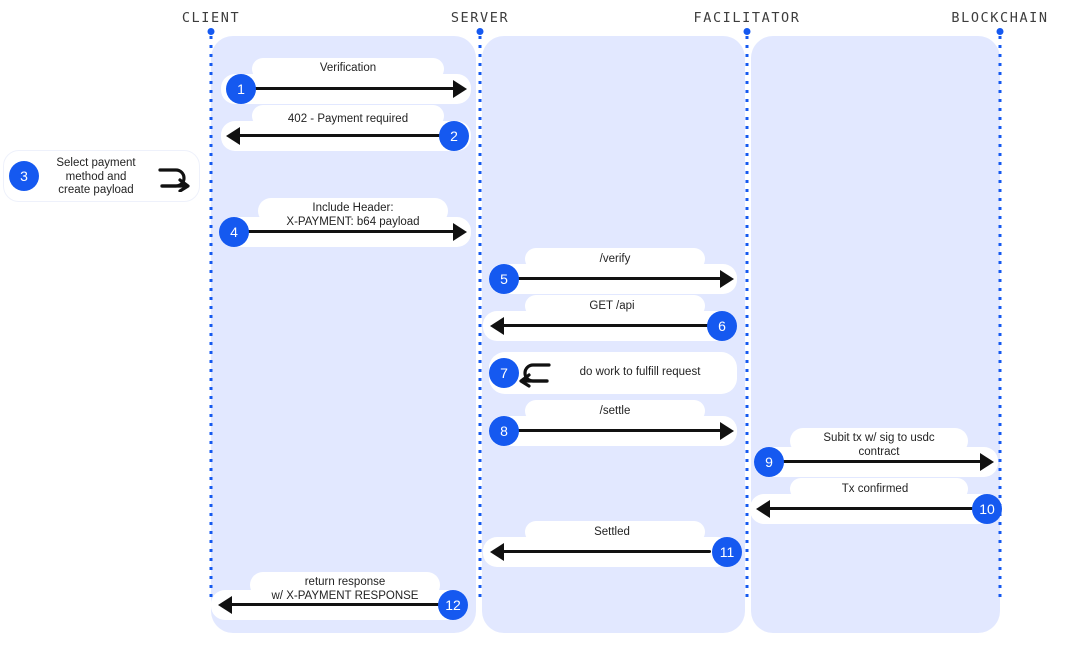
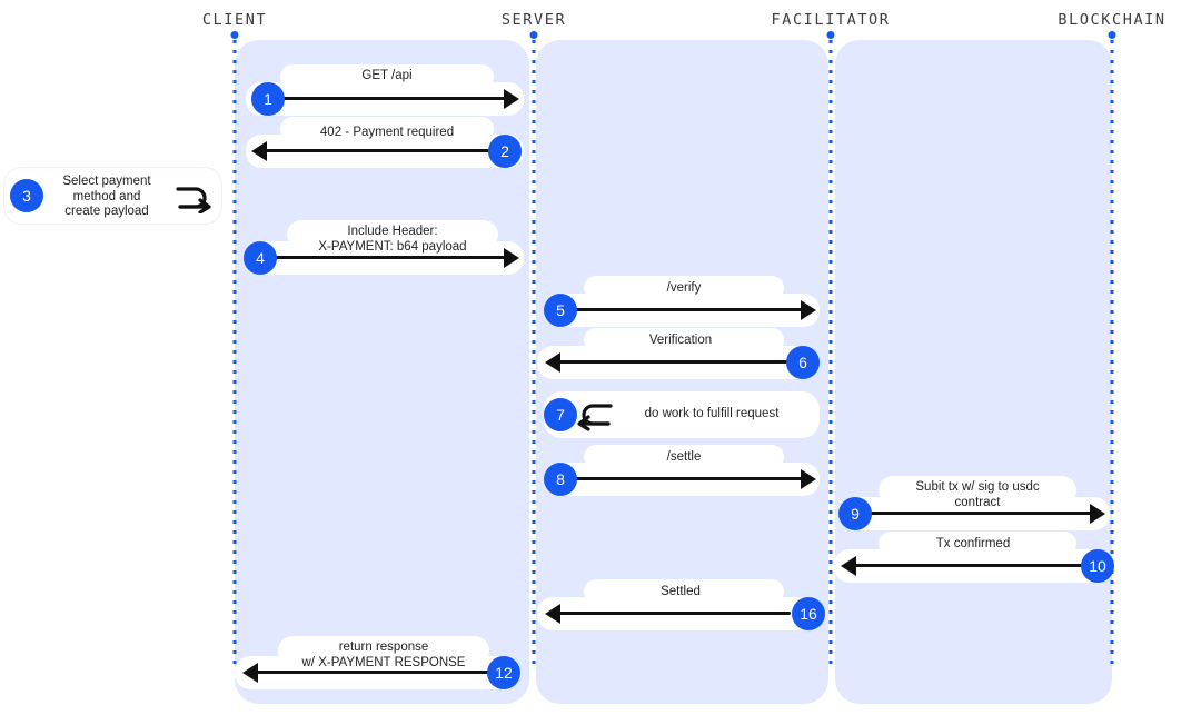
  CLIENT
  SERVER
  FACILITATOR
  BLOCKCHAIN
- Verification
+ GET /api
  1
  402 - Payment required
  2
  3
  Select payment
  method and
  create payload
  Include Header:
  X-PAYMENT: b64 payload
  4
  /verify
  5
- GET /api
+ Verification
  6
  7
  do work to fulfill request
  /settle
  8
  Subit tx w/ sig to usdc
  contract
  9
  Tx confirmed
  10
  Settled
- 11
+ 16
  return response
  w/ X-PAYMENT RESPONSE
  12
